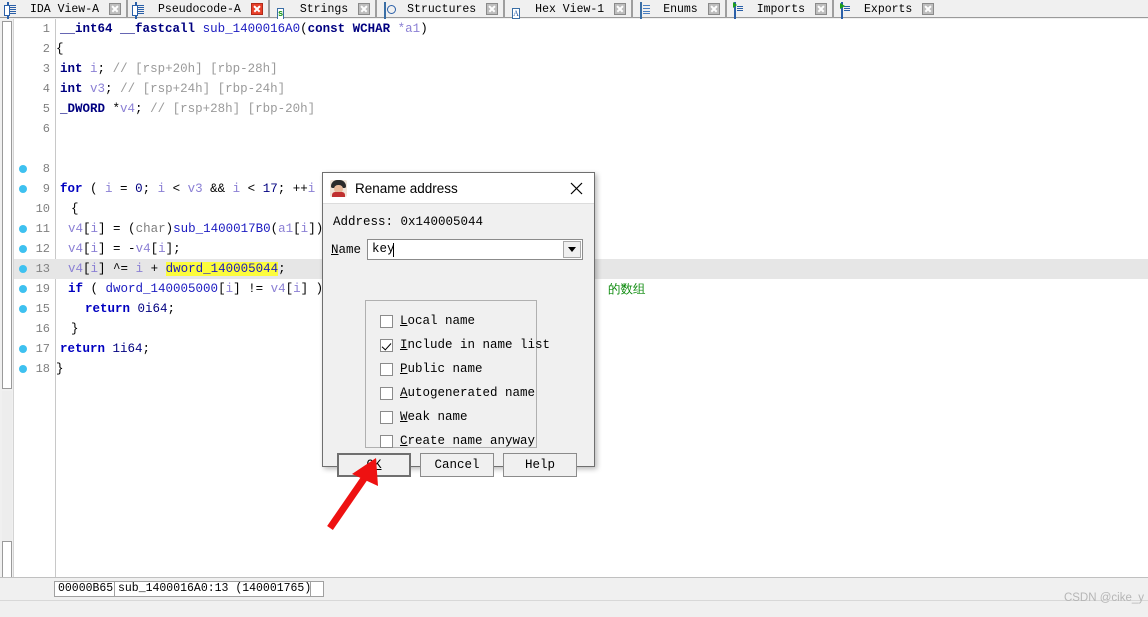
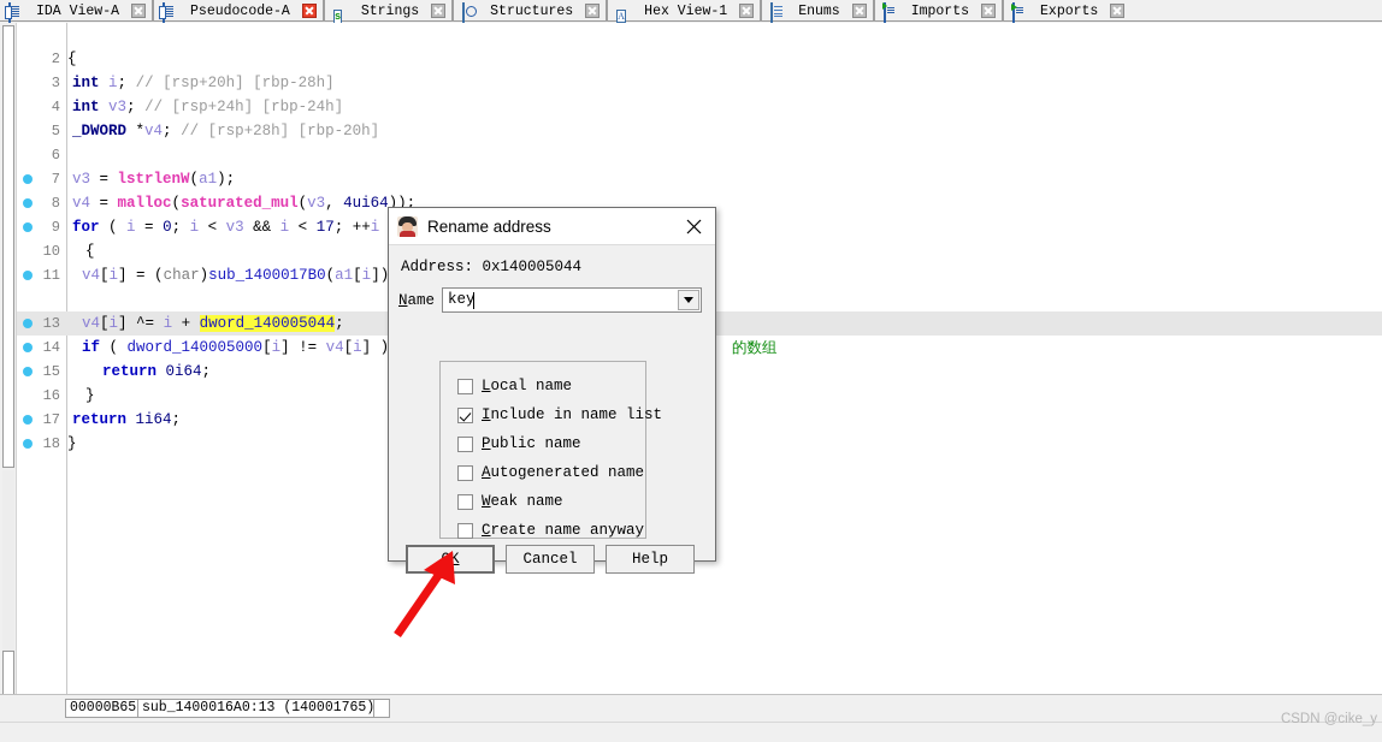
  IDA View-A
  Pseudocode-A
  s
  Strings
  Structures
  A
  Hex View-1
  Enums
  Imports
  Exports
- 1
- __int64 __fastcall sub_1400016A0(const WCHAR *a1)
  2
  {
  3
  int i; // [rsp+20h] [rbp-28h]
  4
  int v3; // [rsp+24h] [rbp-24h]
  5
  _DWORD *v4; // [rsp+28h] [rbp-20h]
  6
+ 7
+ v3 = lstrlenW(a1);
  8
+ v4 = malloc(saturated_mul(v3, 4ui64));
  9
  for ( i = 0; i < v3 && i < 17; ++i
  10
  {
  11
  v4[i] = (char)sub_1400017B0(a1[i])
- 12
- v4[i] = -v4[i];
  13
  v4[i] ^= i + dword_140005044;
- 19
+ 14
  if ( dword_140005000[i] != v4[i] )
  的数组
  15
  return 0i64;
  16
  }
  17
  return 1i64;
  18
  }
  Rename address
  Address: 0x140005044
  Name
  key
  Local name
  Include in name list
  Public name
  Autogenerated name
  Weak name
  Create name anyway
  Cancel
  Help
  00000B65
  sub_1400016A0:13 (140001765)
  CSDN @cike_y
